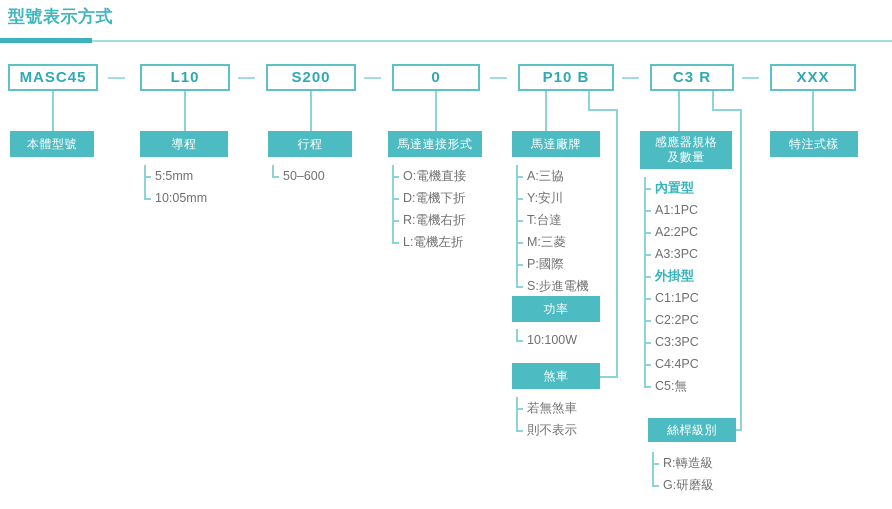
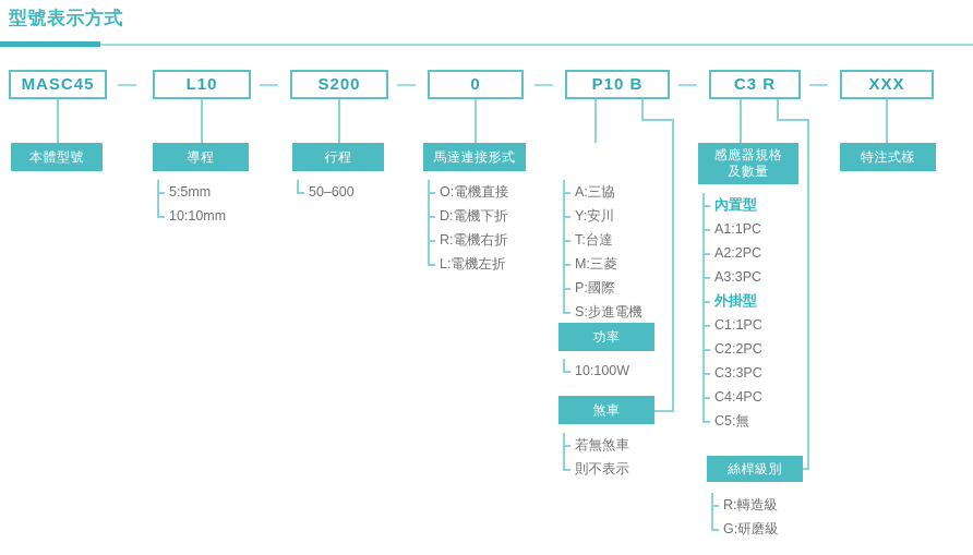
  型號表示方式
  MASC45
  L10
  S200
  0
  P10 B
  C3 R
  XXX
  本體型號
  導程
  行程
  馬達連接形式
- 馬達廠牌
  功率
  煞車
  感應器規格
  及數量
  絲桿級別
  特注式樣
  5:5mm
- 10:05mm
+ 10:10mm
  50–600
  O:電機直接
  D:電機下折
  R:電機右折
  L:電機左折
  A:三協
  Y:安川
  T:台達
  M:三菱
  P:國際
  S:步進電機
  10:100W
  若無煞車
  則不表示
  內置型
  A1:1PC
  A2:2PC
  A3:3PC
  外掛型
  C1:1PC
  C2:2PC
  C3:3PC
  C4:4PC
  C5:無
  R:轉造級
  G:研磨級
